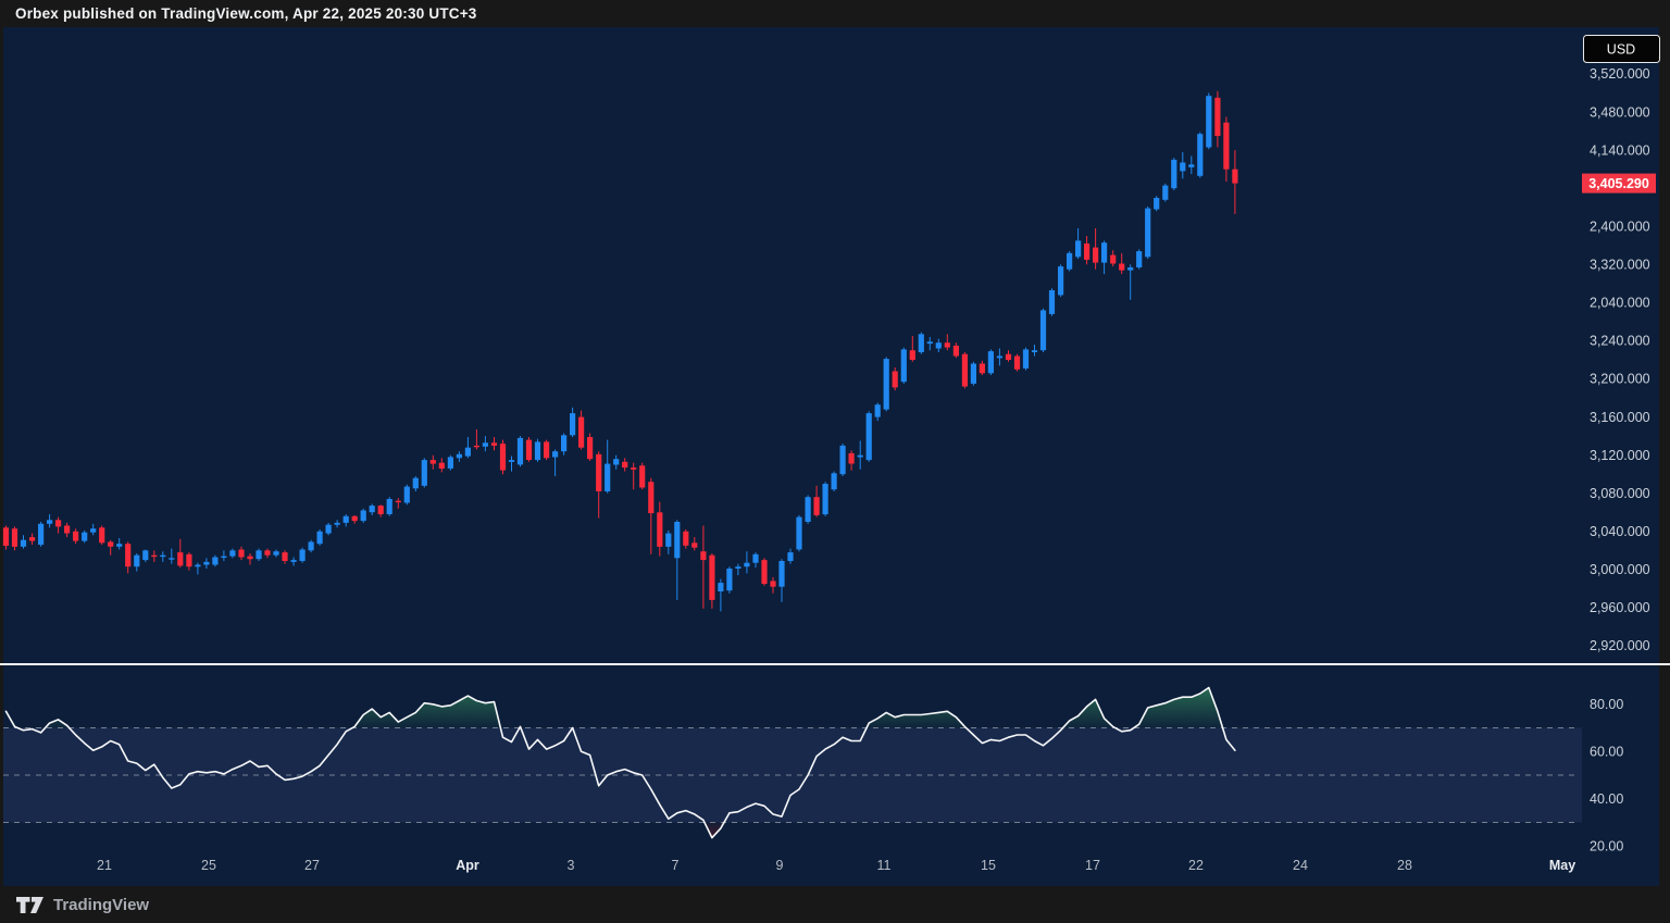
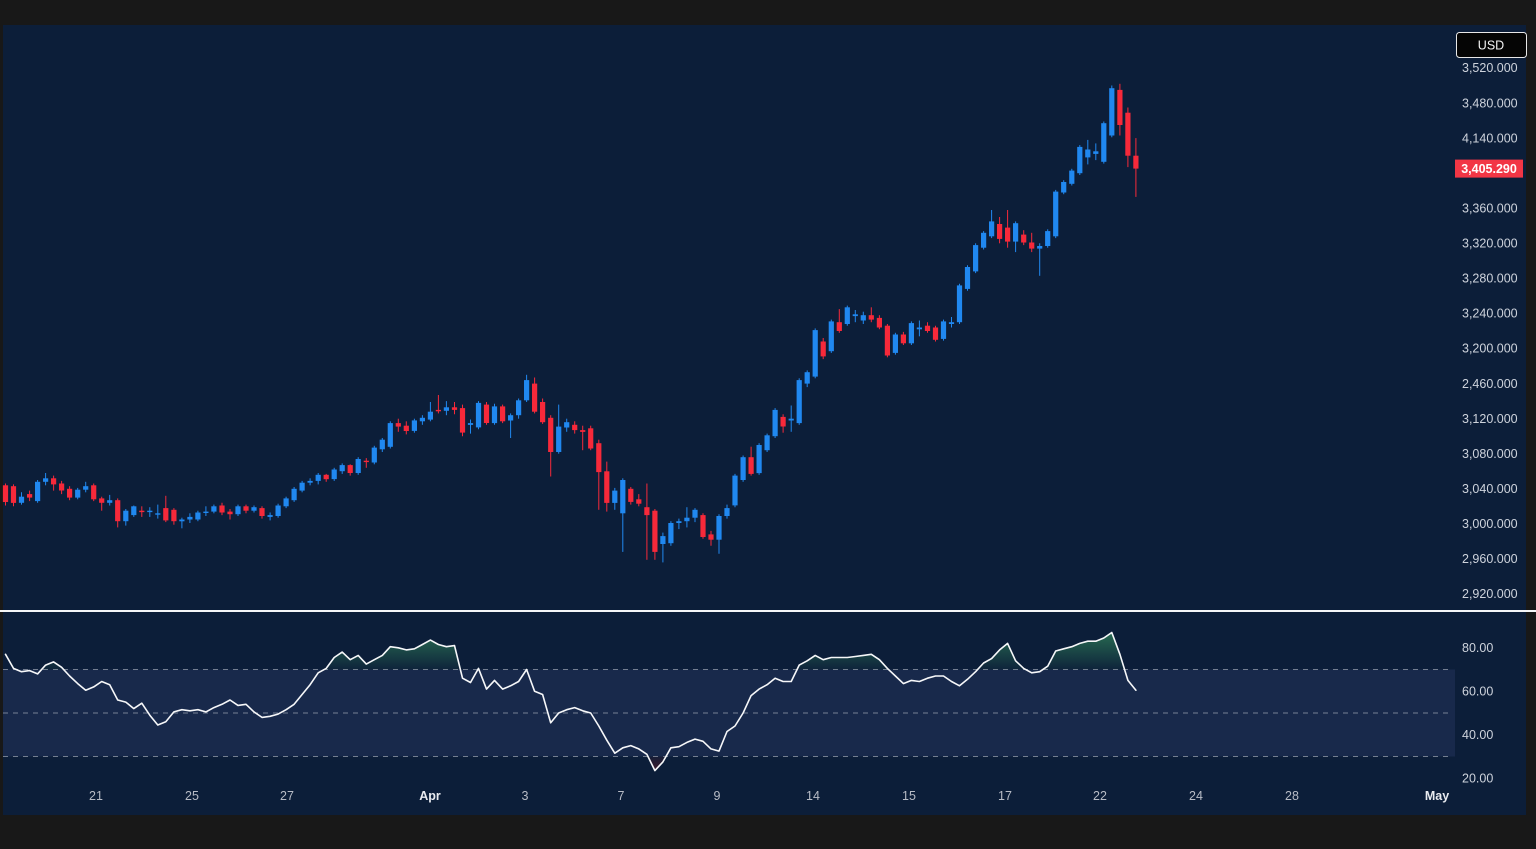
- Orbex published on TradingView.com, Apr 22, 2025 20:30 UTC+3
  3,520.000
  3,480.000
  4,140.000
- 2,400.000
+ 3,360.000
  3,320.000
- 2,040.000
+ 3,280.000
  3,240.000
  3,200.000
- 3,160.000
+ 2,460.000
  3,120.000
  3,080.000
  3,040.000
  3,000.000
  2,960.000
  2,920.000
  3,405.290
  USD
  80.00
  60.00
  40.00
  20.00
  21
  25
  27
  Apr
  3
  7
  9
- 11
+ 14
  15
  17
  22
  24
  28
  May
- TradingView
